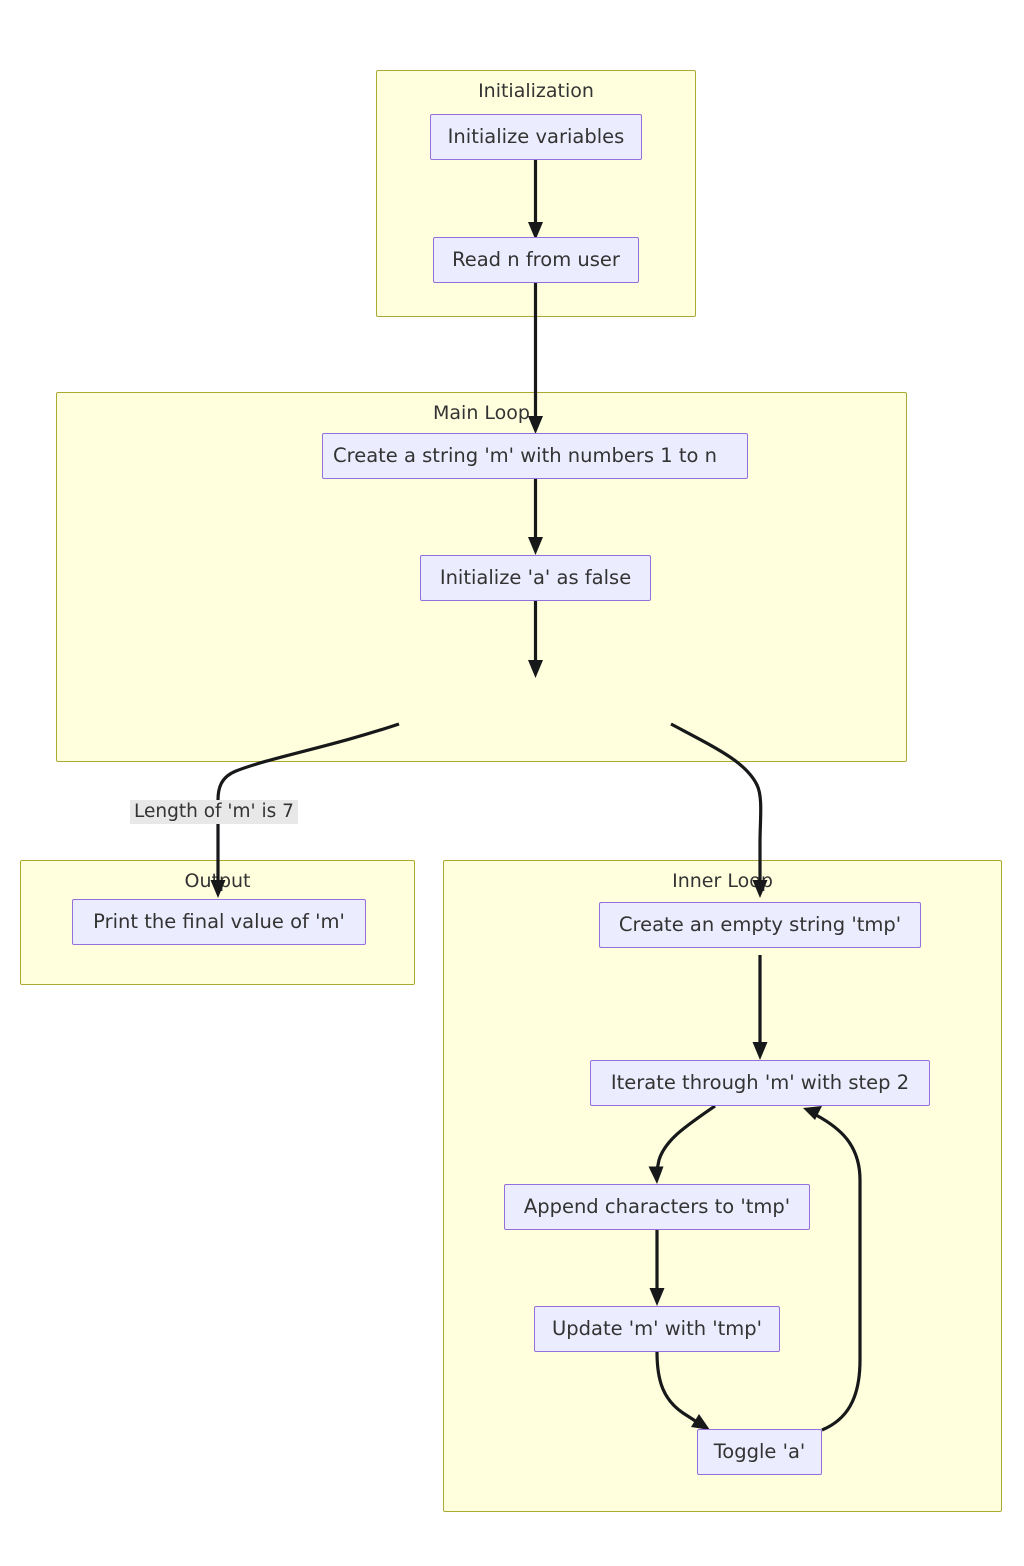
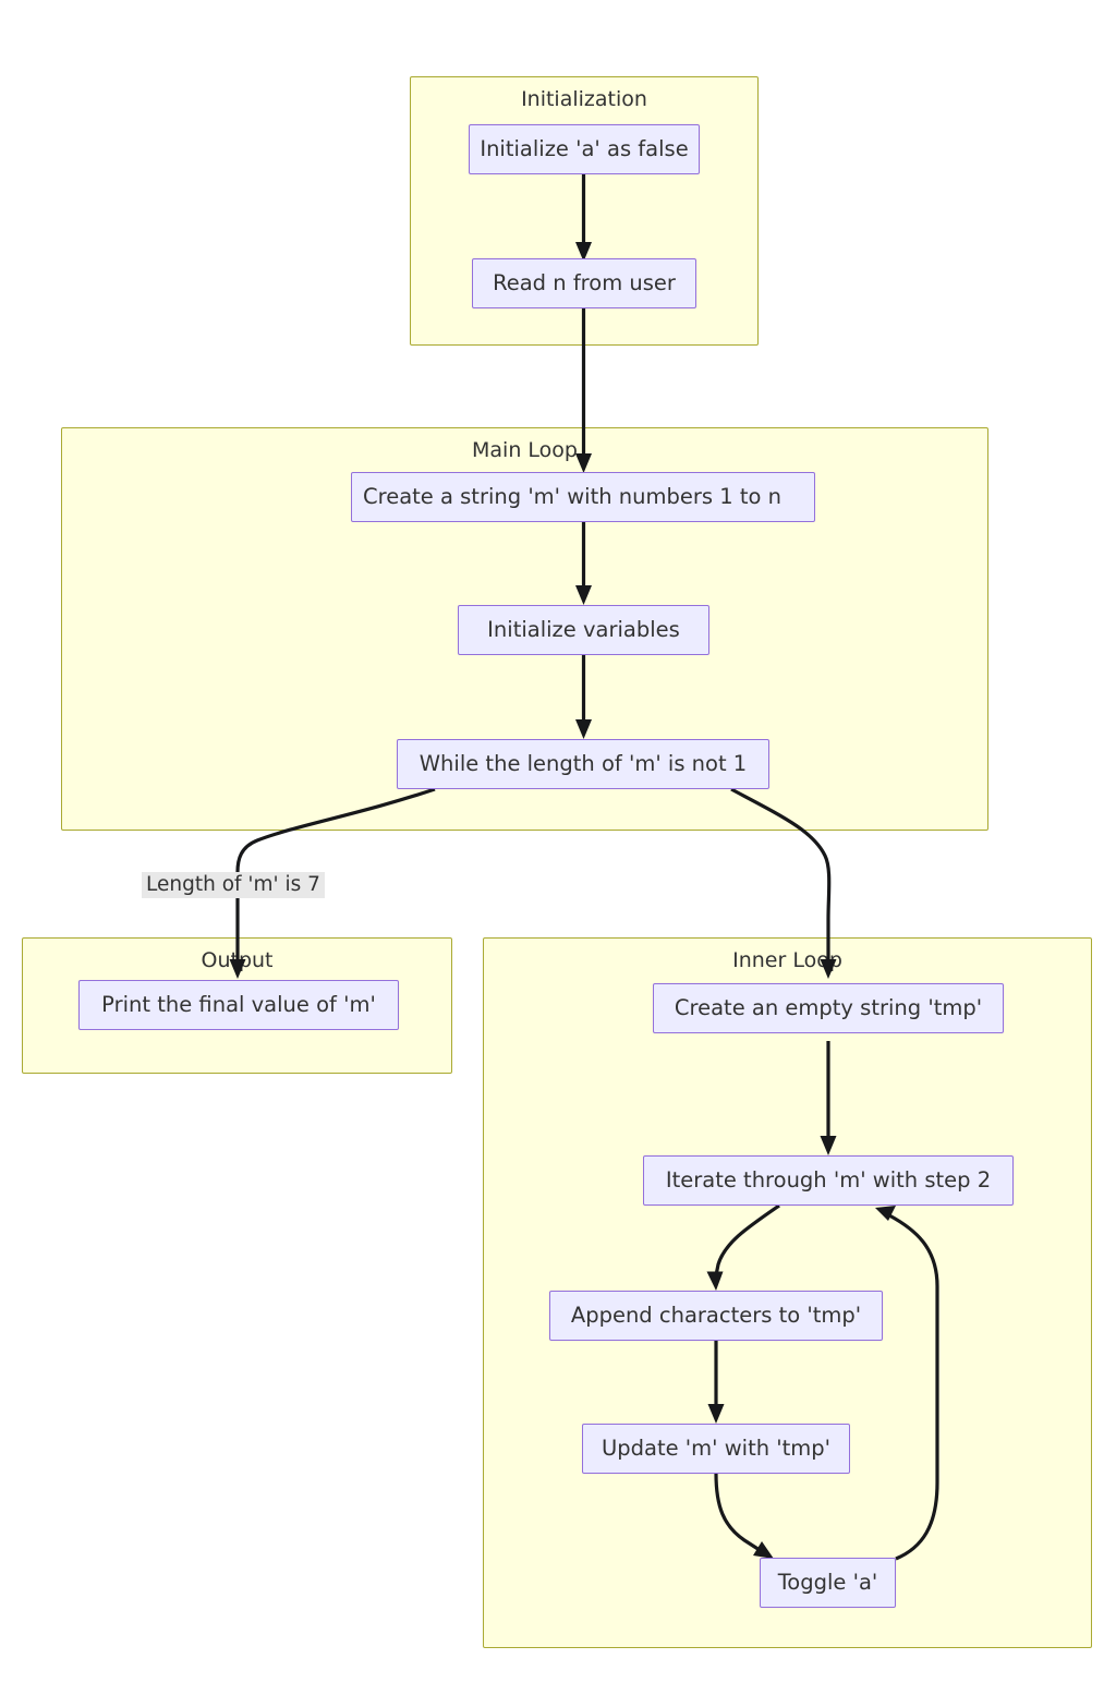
  Initialization
  Main Loop
  Inner Lo
- Initialize variables
+ Initialize 'a' as false
  Read n from user
  Create a string 'm' with numbers 1 to n
- Initialize 'a' as false
+ Initialize variables
+ While the length of 'm' is not 1
  Length of 'm' is 7
  Print the final value of 'm'
  Create an empty string 'tmp'
  Iterate through 'm' with step 2
  Append characters to 'tmp'
  Update 'm' with 'tmp'
  Toggle 'a'
